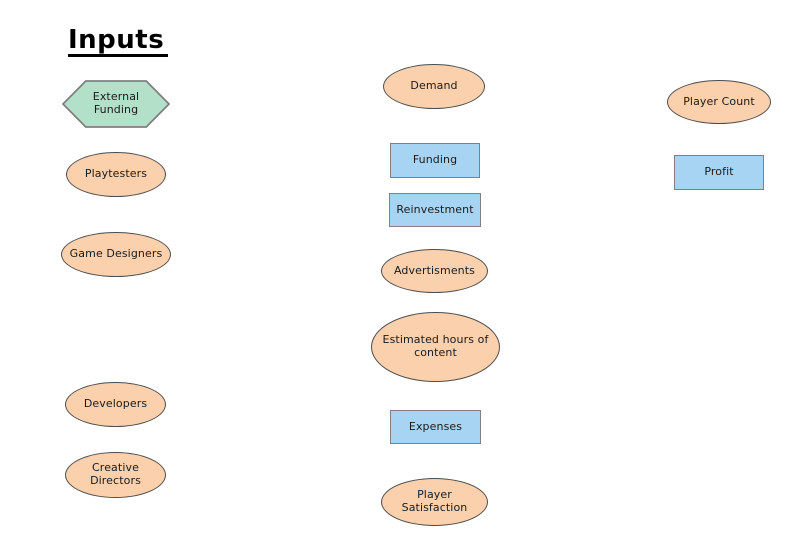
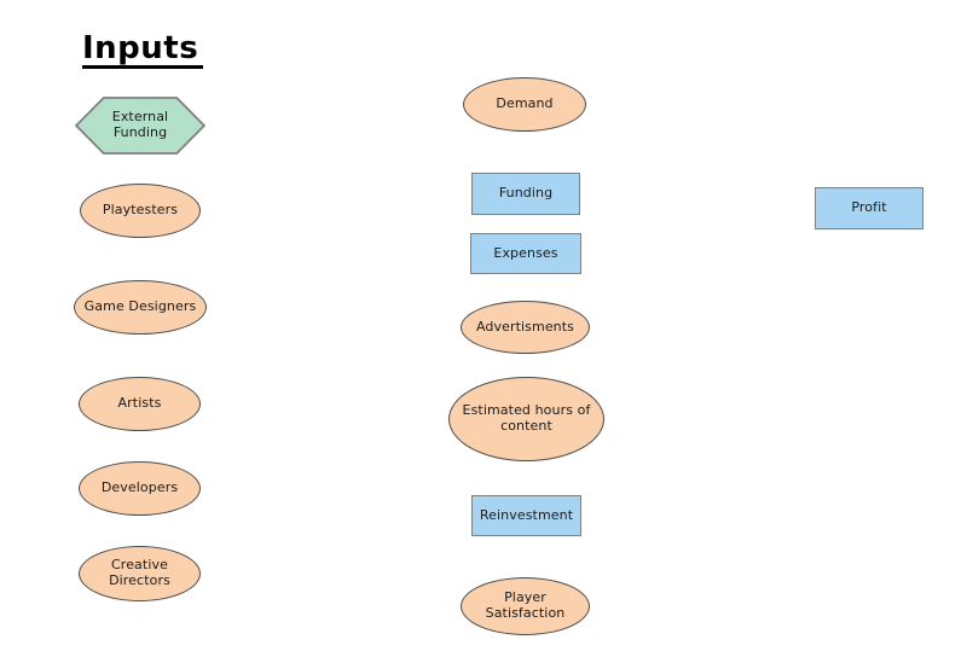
  Inputs
  External
  Funding
  Playtesters
  Game Designers
+ Artists
  Developers
  Creative
  Directors
  Demand
  Funding
- Reinvestment
+ Expenses
  Advertisments
  Estimated hours of
  content
- Expenses
+ Reinvestment
  Player
  Satisfaction
- Player Count
  Profit
